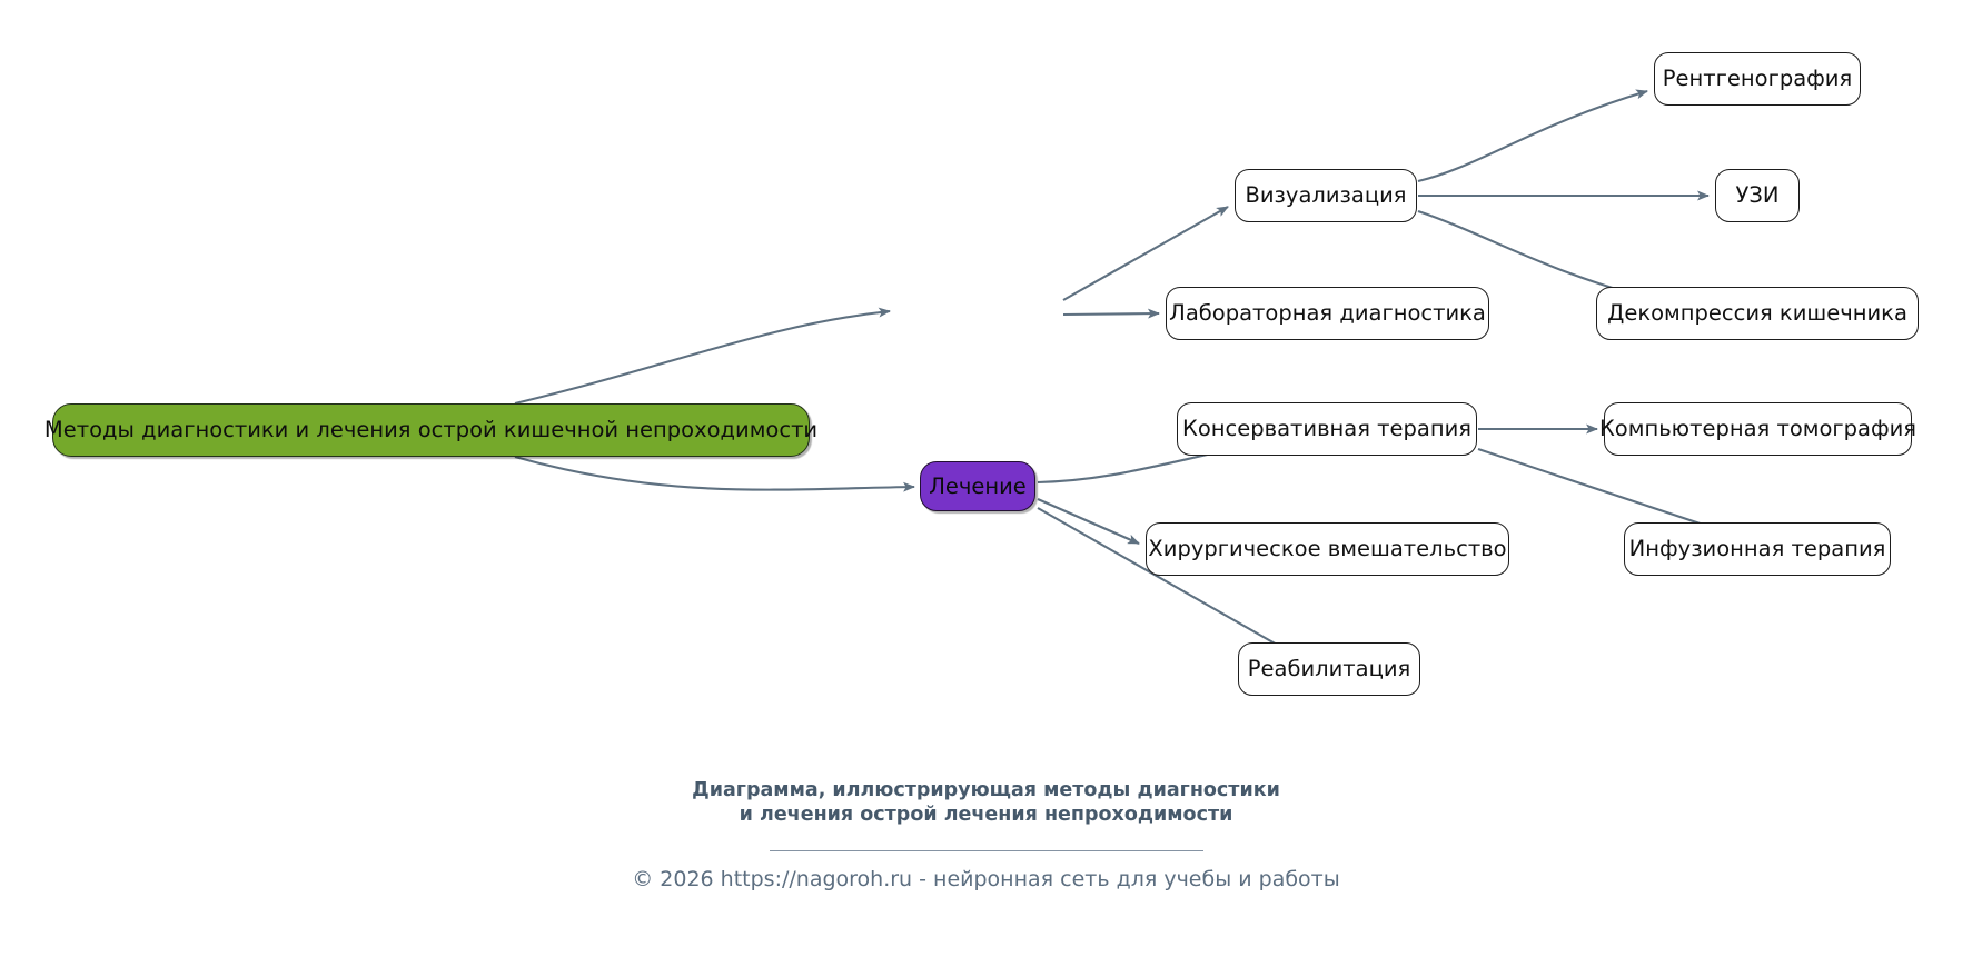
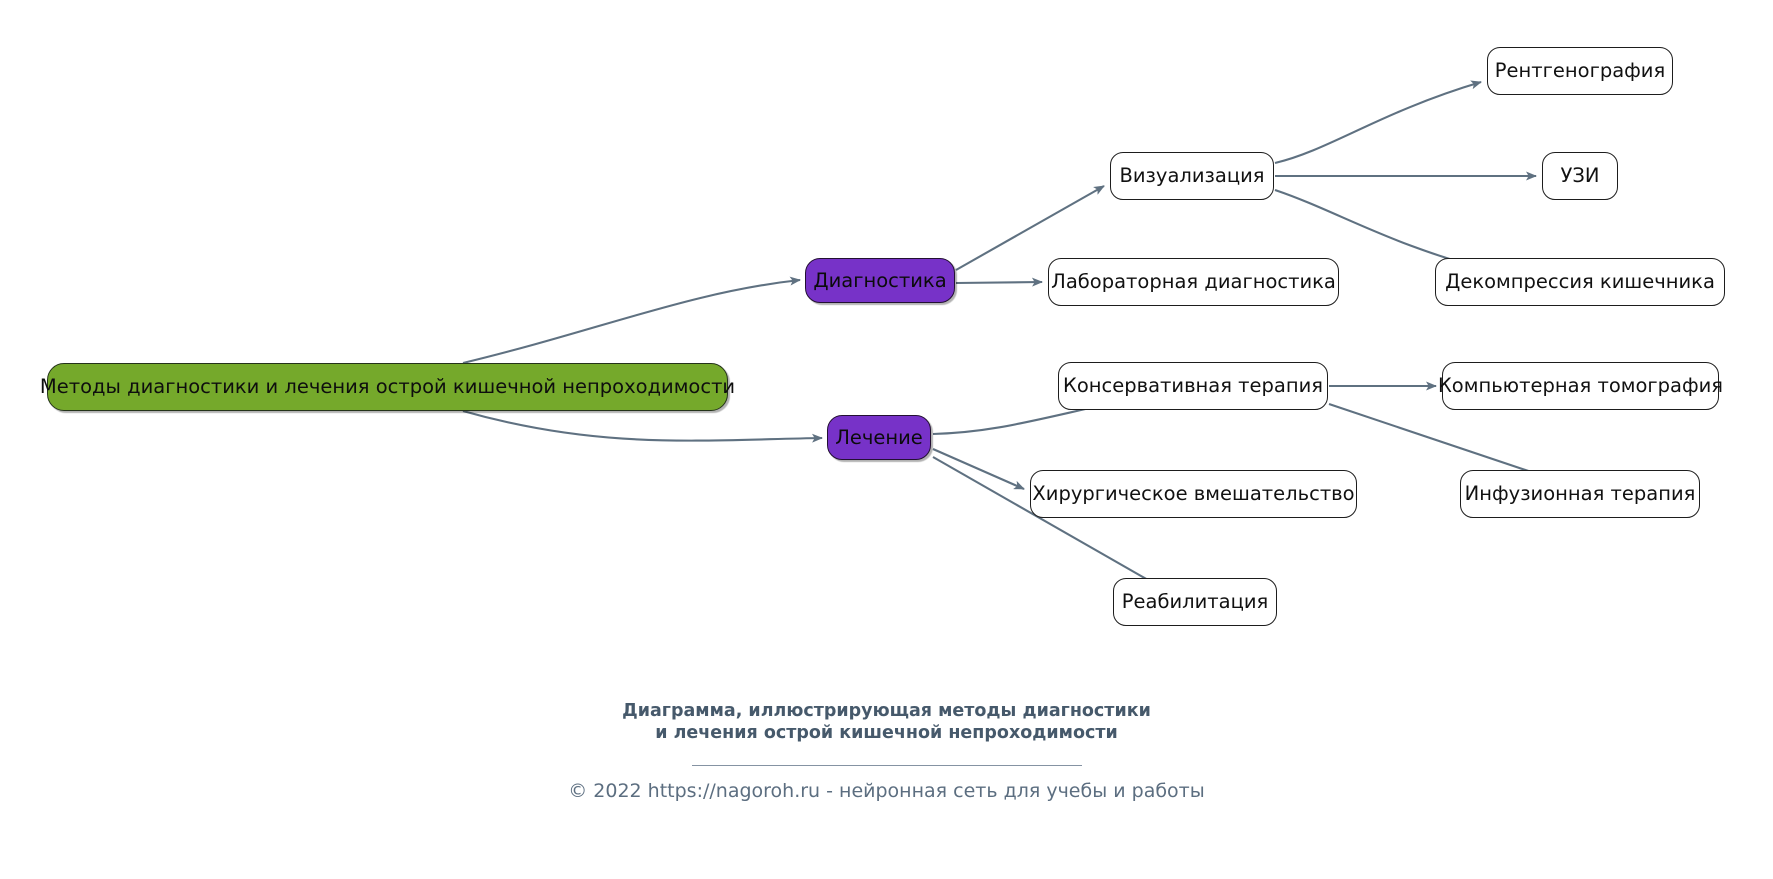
  Методы диагностики и лечения острой кишечной непроходимости
+ Диагностика
  Лечение
  Визуализация
  Лабораторная диагностика
  Рентгенография
  УЗИ
  Декомпрессия кишечника
  Консервативная терапия
  Хирургическое вмешательство
  Реабилитация
  Компьютерная томография
  Инфузионная терапия
  Диаграмма, иллюстрирующая методы диагностики
- и лечения острой лечения непроходимости
+ и лечения острой кишечной непроходимости
- © 2026 https://nagoroh.ru - нейронная сеть для учебы и работы
+ © 2022 https://nagoroh.ru - нейронная сеть для учебы и работы
